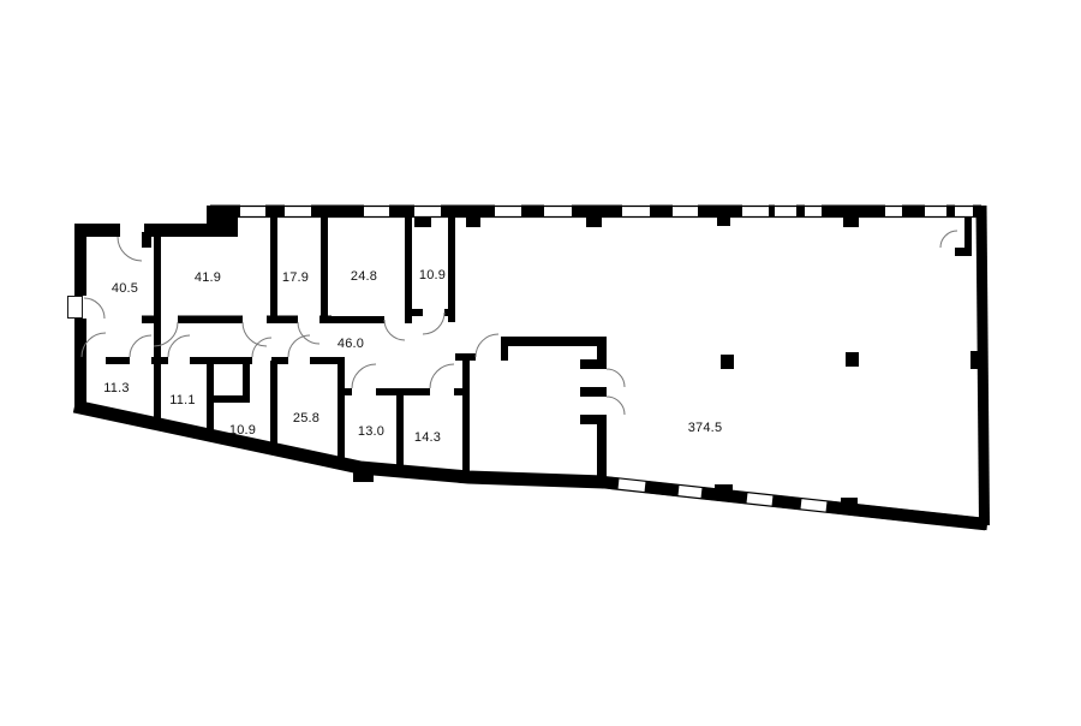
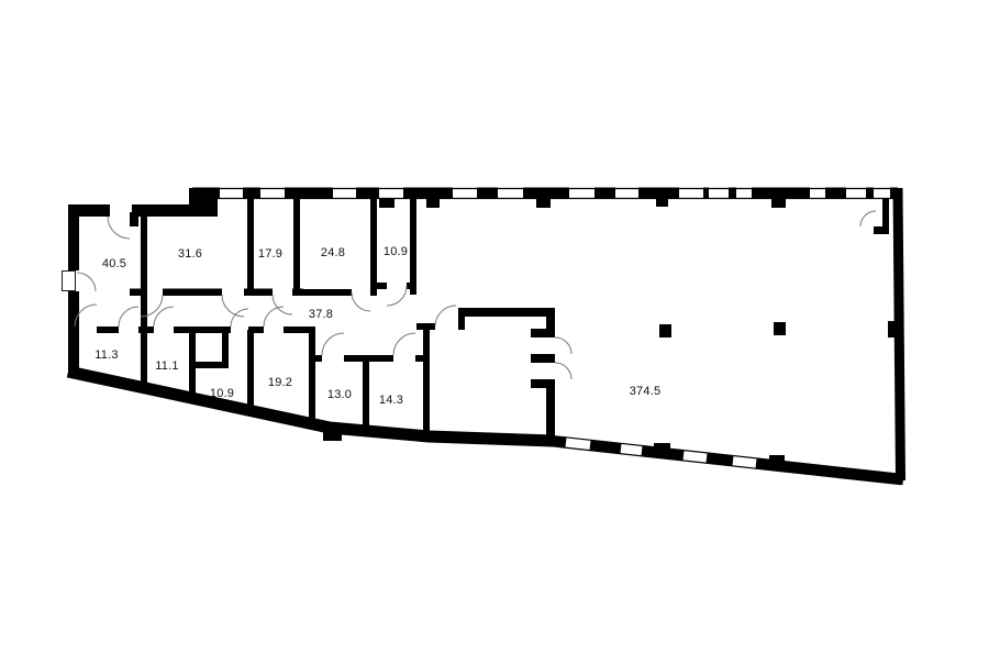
  40.5
- 41.9
+ 31.6
  17.9
  24.8
  10.9
- 46.0
+ 37.8
  11.3
  11.1
  10.9
- 25.8
+ 19.2
  13.0
  14.3
  374.5
